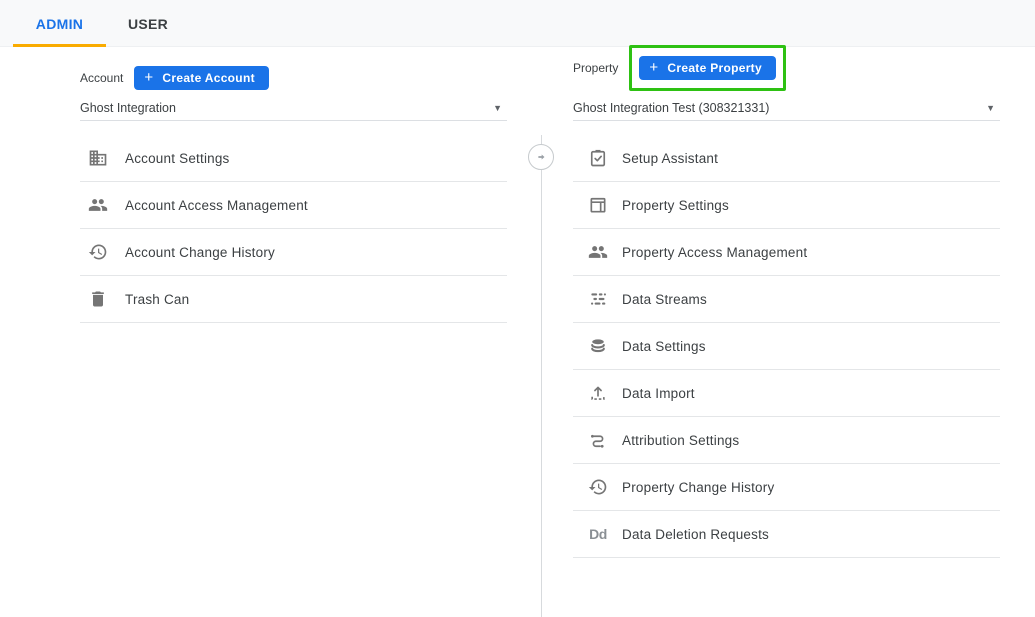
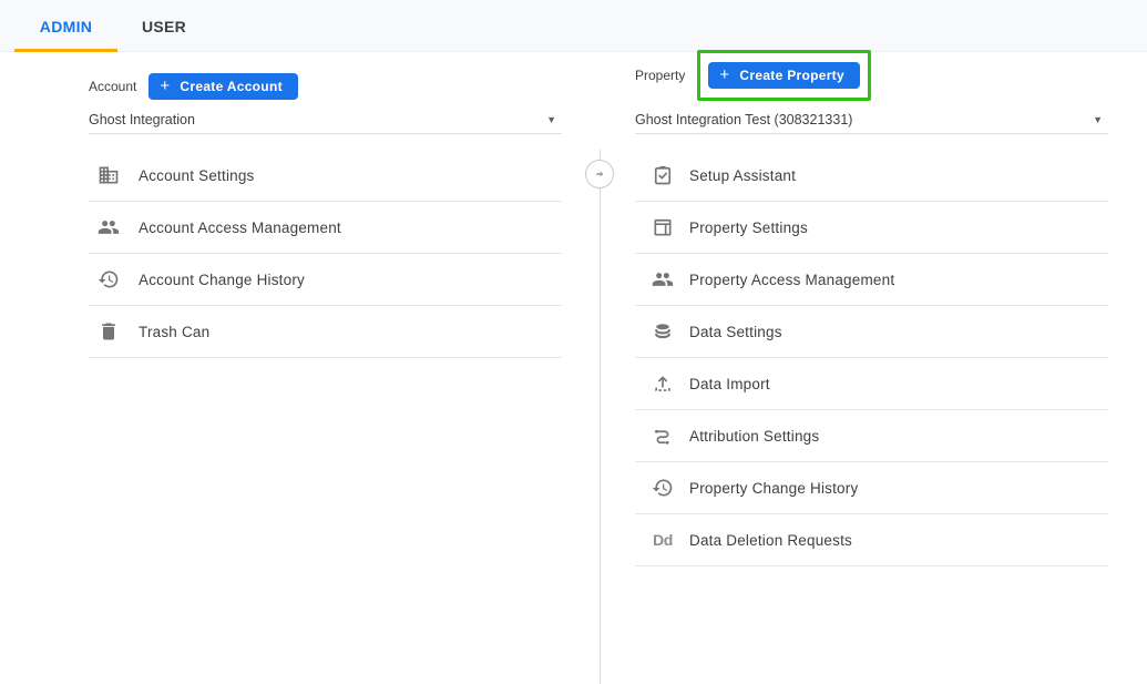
  ADMIN
  USER
  Account
  +
  Create Account
  Ghost Integration
  ▼
  Account Settings
  Account Access Management
  Account Change History
  Trash Can
  Property
  +
  Create Property
  Ghost Integration Test (308321331)
  ▼
  Setup Assistant
  Property Settings
  Property Access Management
- Data Streams
  Data Settings
  Data Import
  Attribution Settings
  Property Change History
  Dd
  Data Deletion Requests
